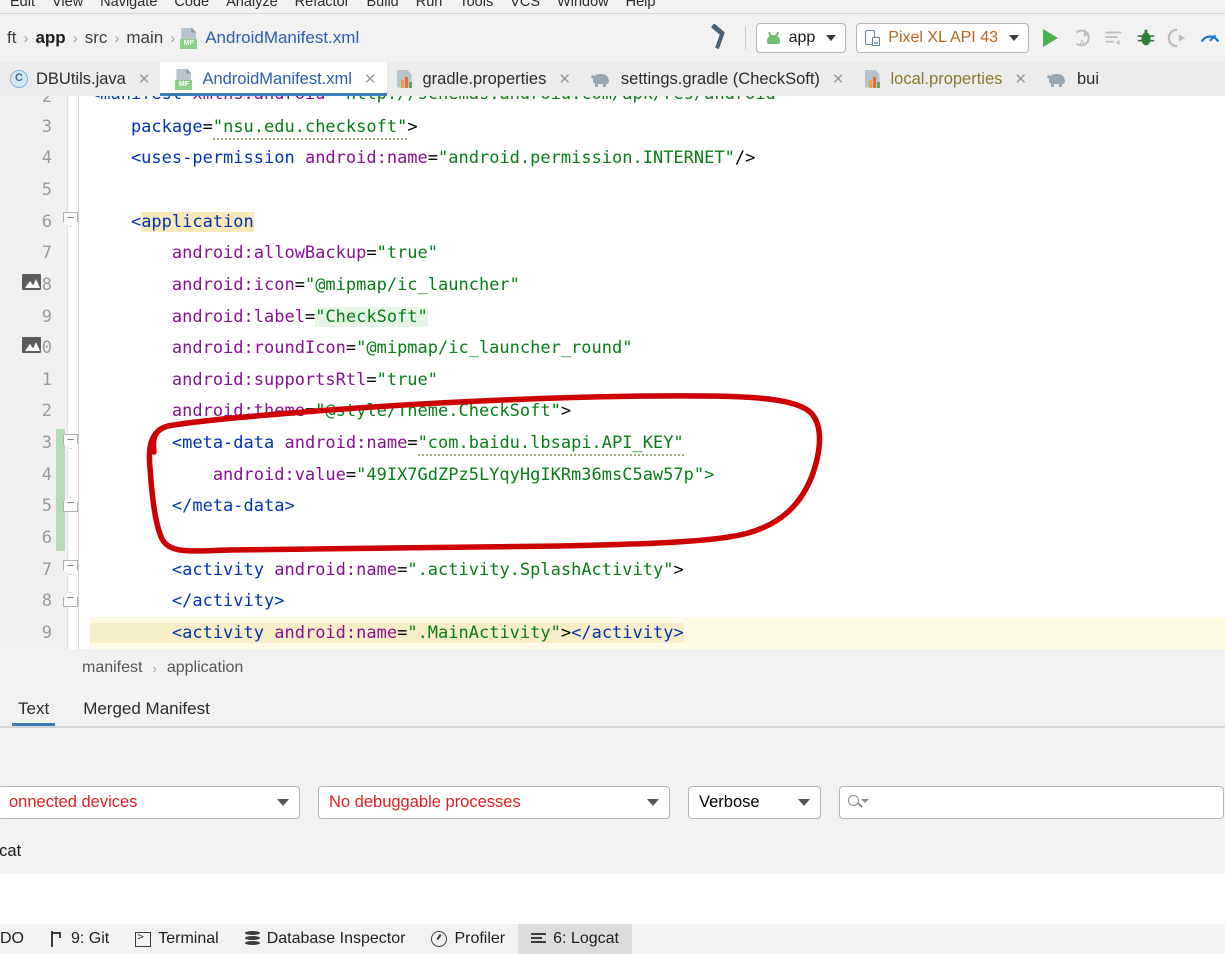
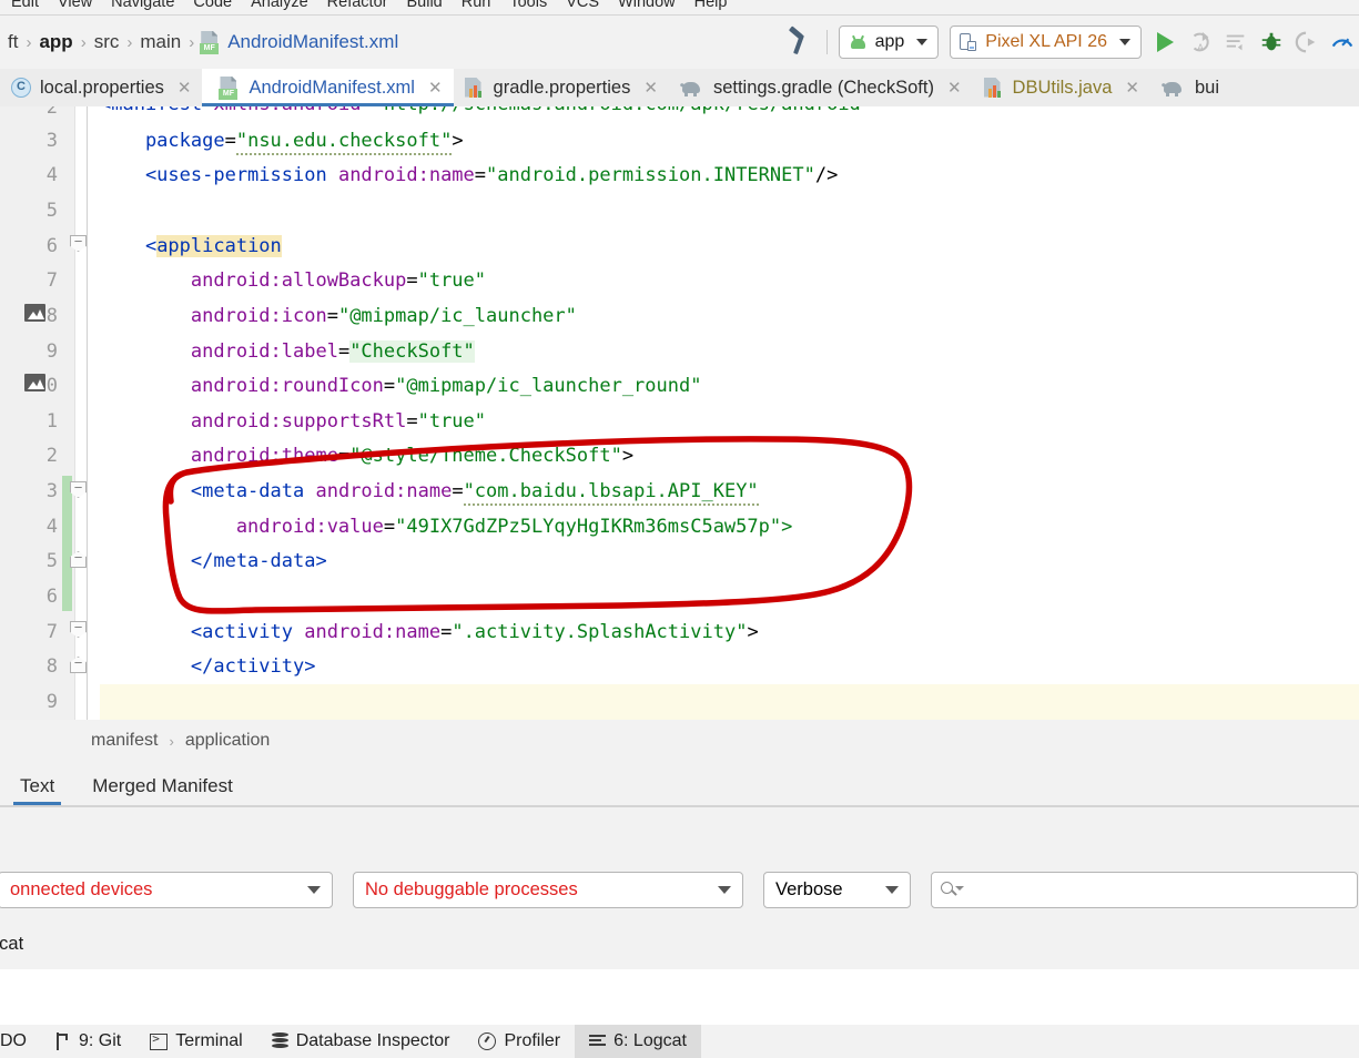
  Edit
  View
  Navigate
  Code
  Analyze
  Refactor
  Build
  Run
  Tools
  VCS
  Window
  Help
  ft
  ›
  app
  ›
  src
  ›
  main
  ›
  AndroidManifest.xml
  app
- Pixel XL API 43
+ Pixel XL API 26
  A
  C
- DBUtils.java
+ local.properties
  ✕
  AndroidManifest.xml
  ✕
  gradle.properties
  ✕
  settings.gradle (CheckSoft)
  ✕
- local.properties
+ DBUtils.java
  ✕
  bui
  2
  3
  4
  5
  6
  7
  8
  9
  0
  1
  2
  3
  4
  5
  6
  7
  8
  9
  −
  −
  −
  −
  −
  package="nsu.edu.checksoft">
  <uses-permission android:name="android.permission.INTERNET"/>
  <application
  android:allowBackup="true"
  android:icon="@mipmap/ic_launcher"
  android:label="CheckSoft"
  android:roundIcon="@mipmap/ic_launcher_round"
  android:supportsRtl="true"
  android:the yle/Theme.CheckSoft">
  <meta-data android:name="com.baidu.lbsapi.API_KEY"
  android:value="49IX7GdZPz5LYqyHgIKRm36msC5aw57p">
  </meta-data>
  <activity android:name=".activity.SplashActivity">
  </activity>
- <activity android:name=".MainActivity"></activity>
  manifest
  ›
  application
  Text
  Merged Manifest
  onnected devices
  No debuggable processes
  Verbose
  cat
  DO
  9: Git
  Terminal
  Database Inspector
  Profiler
  6: Logcat
